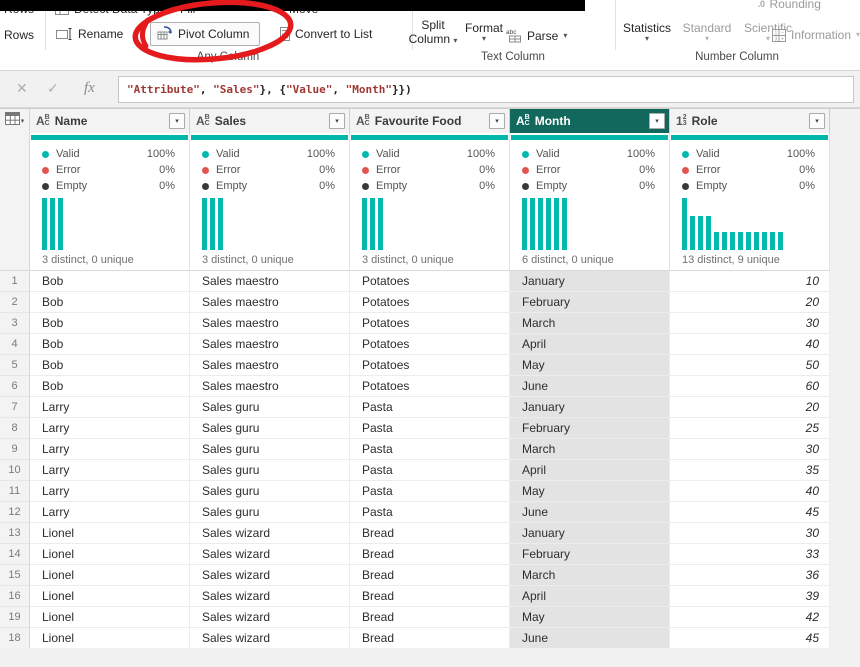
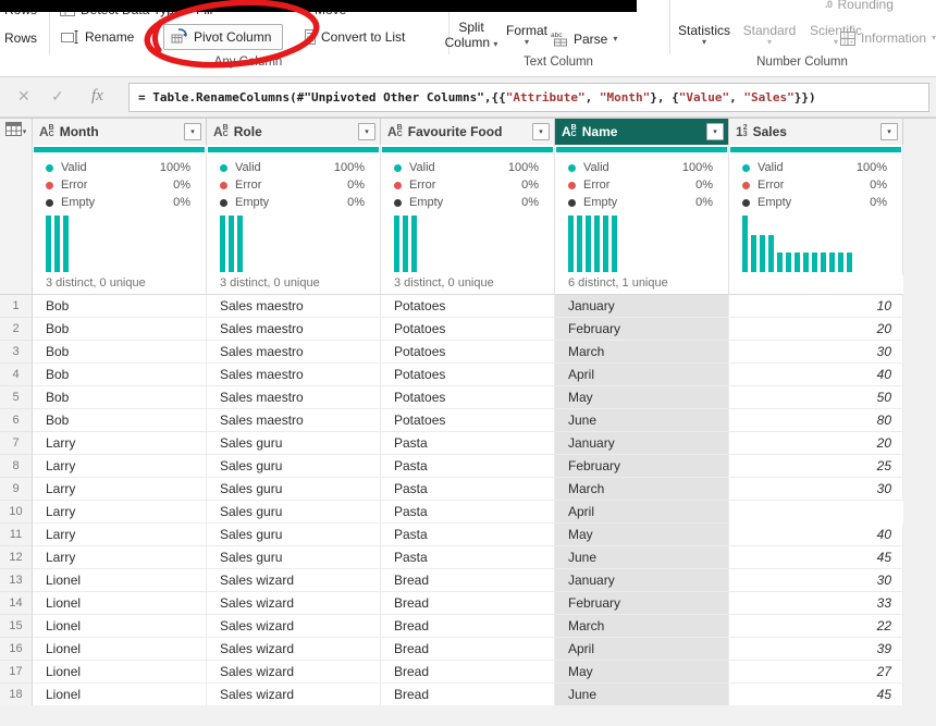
  .0
  Rounding
  Rows
  Rename
  Pivot Column
  Convert to List
  Split
  Column ▾
  Format
  ▾
  Parse
  ▾
  Statistics
  ▾
  Standard
  ▾
  Scientific
  ▾
  Information
  ▾
  Text Column
  Number Column
  ✕
  ✓
  fx
+ = Table.RenameColumns(#"Unpivoted Other Columns",{{
  "Attribute"
  ,
- "Sales"
+ "Month"
  }, {
  "Value"
  ,
- "Month"
+ "Sales"
  }})
  A
- Name
+ Month
  A
- Sales
+ Role
  A
  Favourite Food
  A
- Month
+ Name
  1
- Role
+ Sales
  Valid
  100%
  Error
  0%
  Empty
  0%
  Valid
  100%
  Error
  0%
  Empty
  0%
  Valid
  100%
  Error
  0%
  Empty
  0%
  Valid
  100%
  Error
  0%
  Empty
  0%
  Valid
  100%
  Error
  0%
  Empty
  0%
  3 distinct, 0 unique
  3 distinct, 0 unique
  3 distinct, 0 unique
- 6 distinct, 0 unique
+ 6 distinct, 1 unique
- 13 distinct, 9 unique
  1
  Bob
  Sales maestro
  Potatoes
  January
  10
  2
  Bob
  Sales maestro
  Potatoes
  February
  20
  3
  Bob
  Sales maestro
  Potatoes
  March
  30
  4
  Bob
  Sales maestro
  Potatoes
  April
  40
  5
  Bob
  Sales maestro
  Potatoes
  May
  50
  6
  Bob
  Sales maestro
  Potatoes
  June
- 60
+ 80
  7
  Larry
  Sales guru
  Pasta
  January
  20
  8
  Larry
  Sales guru
  Pasta
  February
  25
  9
  Larry
  Sales guru
  Pasta
  March
  30
  10
  Larry
  Sales guru
  Pasta
  April
- 35
  11
  Larry
  Sales guru
  Pasta
  May
  40
  12
  Larry
  Sales guru
  Pasta
  June
  45
  13
  Lionel
  Sales wizard
  Bread
  January
  30
  14
  Lionel
  Sales wizard
  Bread
  February
  33
  15
  Lionel
  Sales wizard
  Bread
  March
- 36
+ 22
  16
  Lionel
  Sales wizard
  Bread
  April
  39
- 19
+ 17
  Lionel
  Sales wizard
  Bread
  May
- 42
+ 27
  18
  Lionel
  Sales wizard
  Bread
  June
  45
